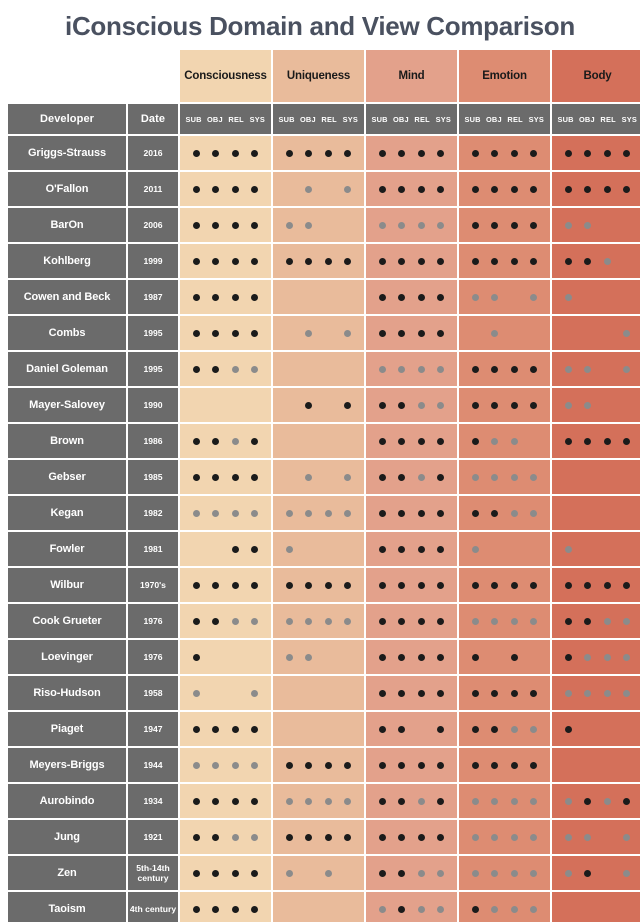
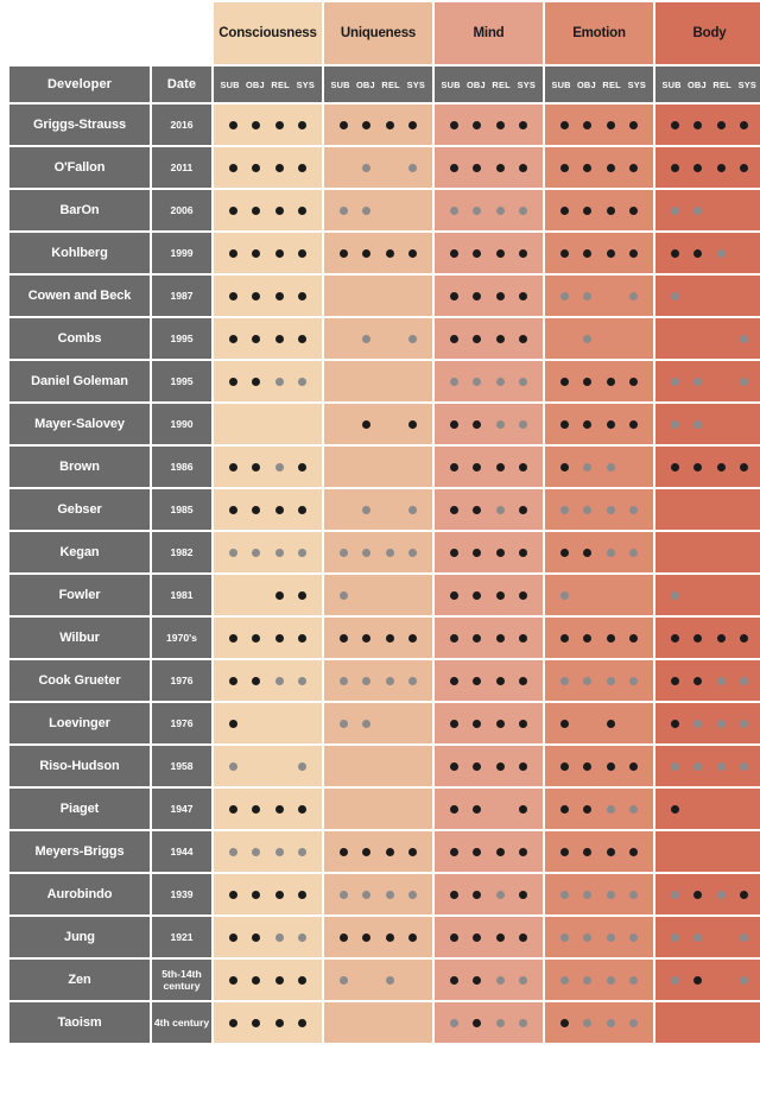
- iConscious Domain and View Comparison
  		Consciousness	Uniqueness	Mind	Emotion	Body
  Developer	Date	SUB OBJ REL SYS	SUB OBJ REL SYS	SUB OBJ REL SYS	SUB OBJ REL SYS	SUB OBJ REL SYS
  Griggs-Strauss	2016
  O'Fallon	2011
  BarOn	2006
  Kohlberg	1999
  Cowen and Beck	1987
  Combs	1995
  Daniel Goleman	1995
  Mayer-Salovey	1990
  Brown	1986
  Gebser	1985
  Kegan	1982
  Fowler	1981
  Wilbur	1970's
  Cook Grueter	1976
  Loevinger	1976
  Riso-Hudson	1958
  Piaget	1947
  Meyers-Briggs	1944
- Aurobindo	1934
+ Aurobindo	1939
  Jung	1921
  Zen	5th-14th century
  Taoism	4th century
